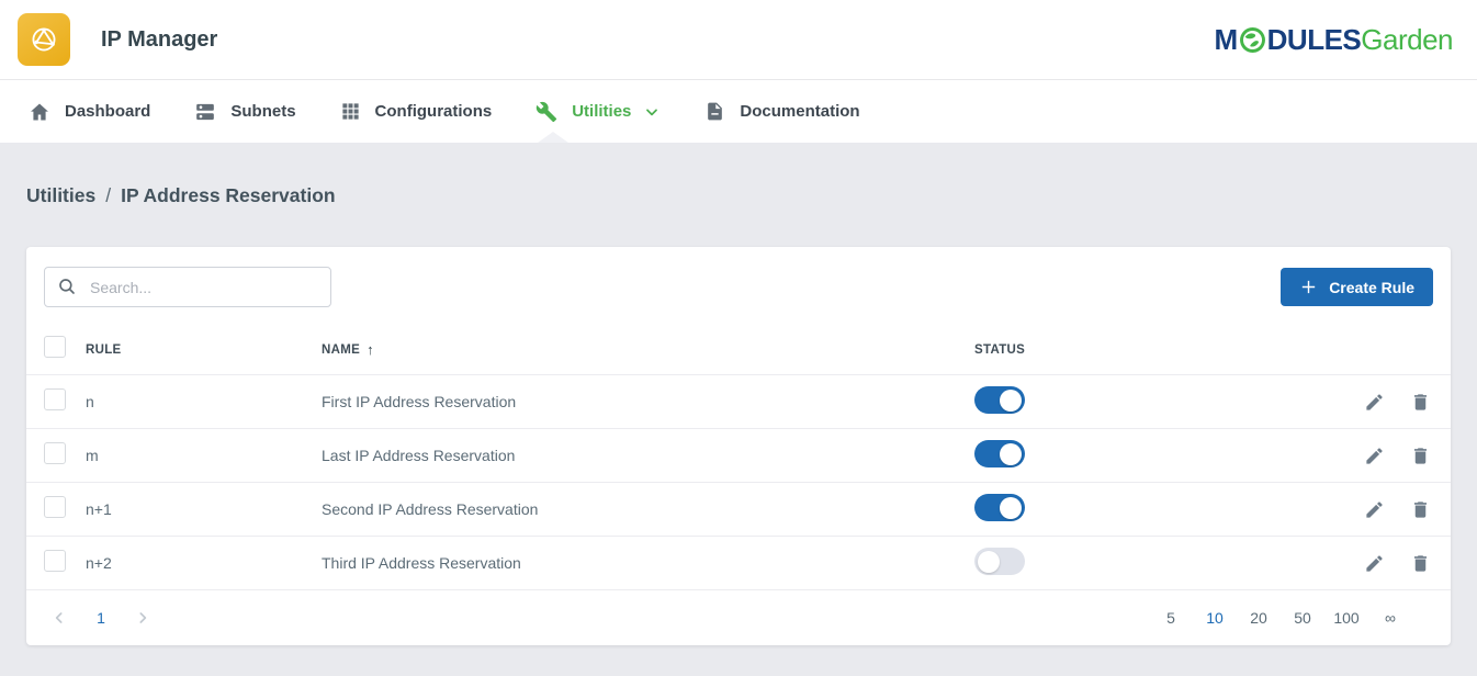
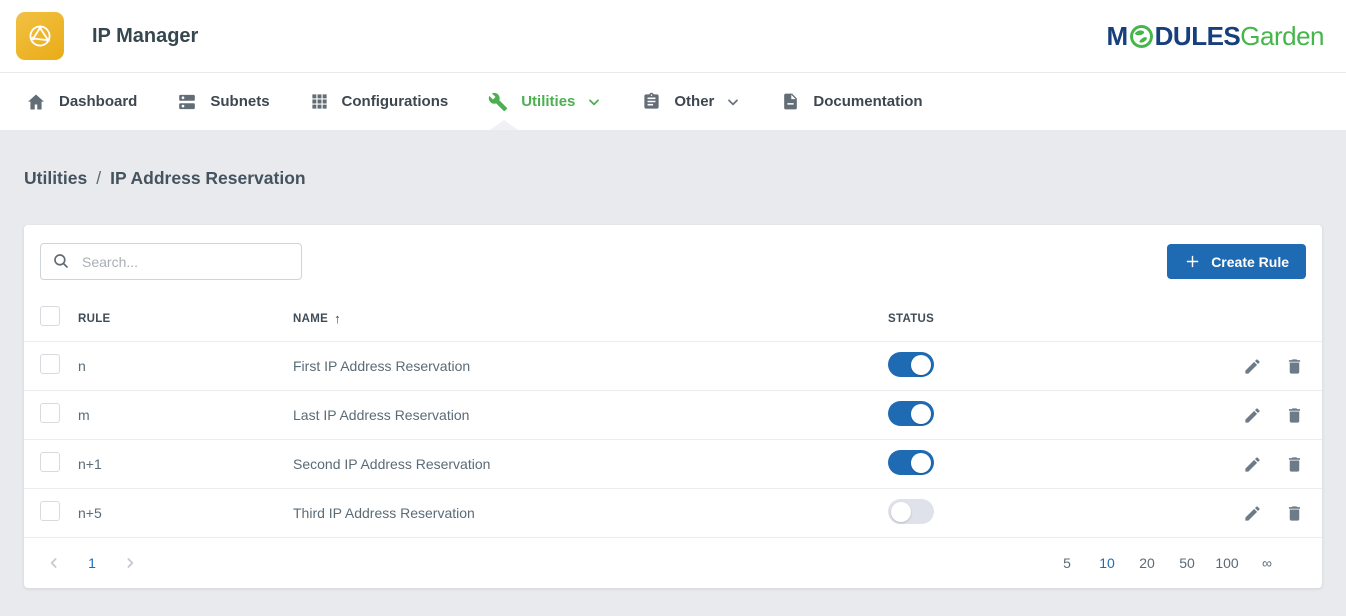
  IP Manager
  M
  DULES
  Garden
  Dashboard
  Subnets
  Configurations
  Utilities
+ Other
  Documentation
  Utilities
  /
  IP Address Reservation
  Search...
  Create Rule
  RULE
  NAME
  ↑
  STATUS
  n
  First IP Address Reservation
  m
  Last IP Address Reservation
  n+1
  Second IP Address Reservation
- n+2
+ n+5
  Third IP Address Reservation
  1
  5
  10
  20
  50
  100
  ∞
